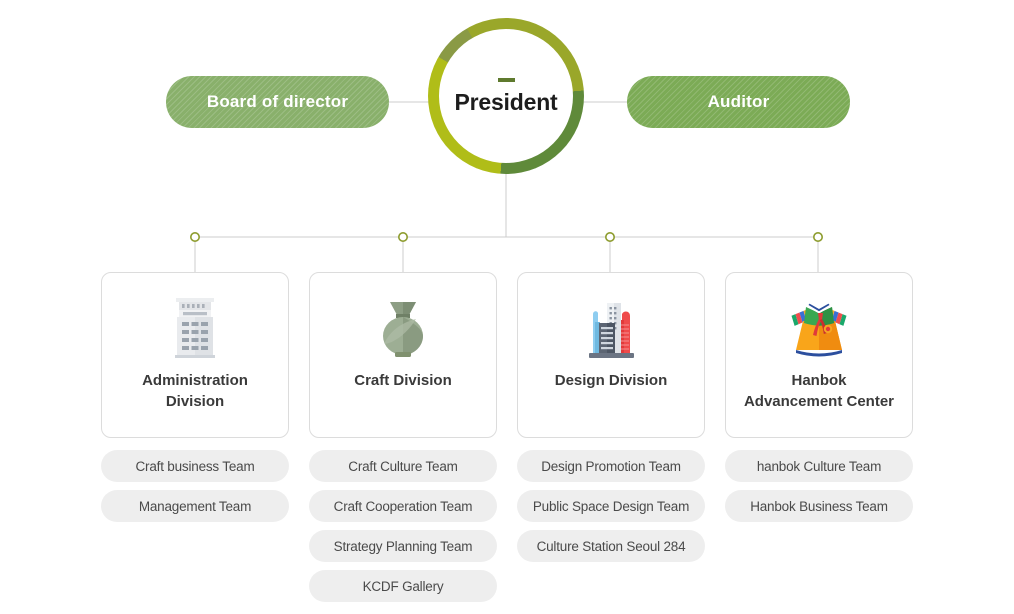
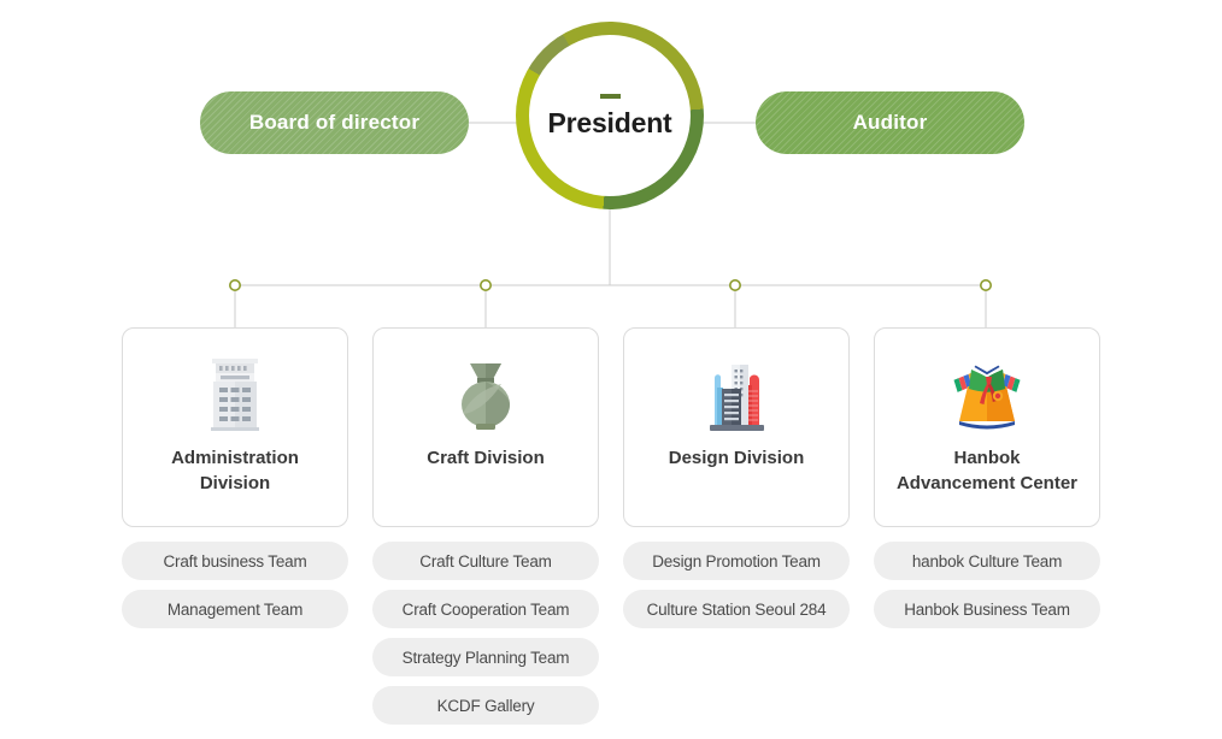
  Board of director
  Auditor
  President
  Administration
  Division
  Craft business Team
  Management Team
  Craft Division
  Craft Culture Team
  Craft Cooperation Team
  Strategy Planning Team
  KCDF Gallery
  Design Division
  Design Promotion Team
- Public Space Design Team
  Culture Station Seoul 284
  Hanbok
  Advancement Center
  hanbok Culture Team
  Hanbok Business Team
